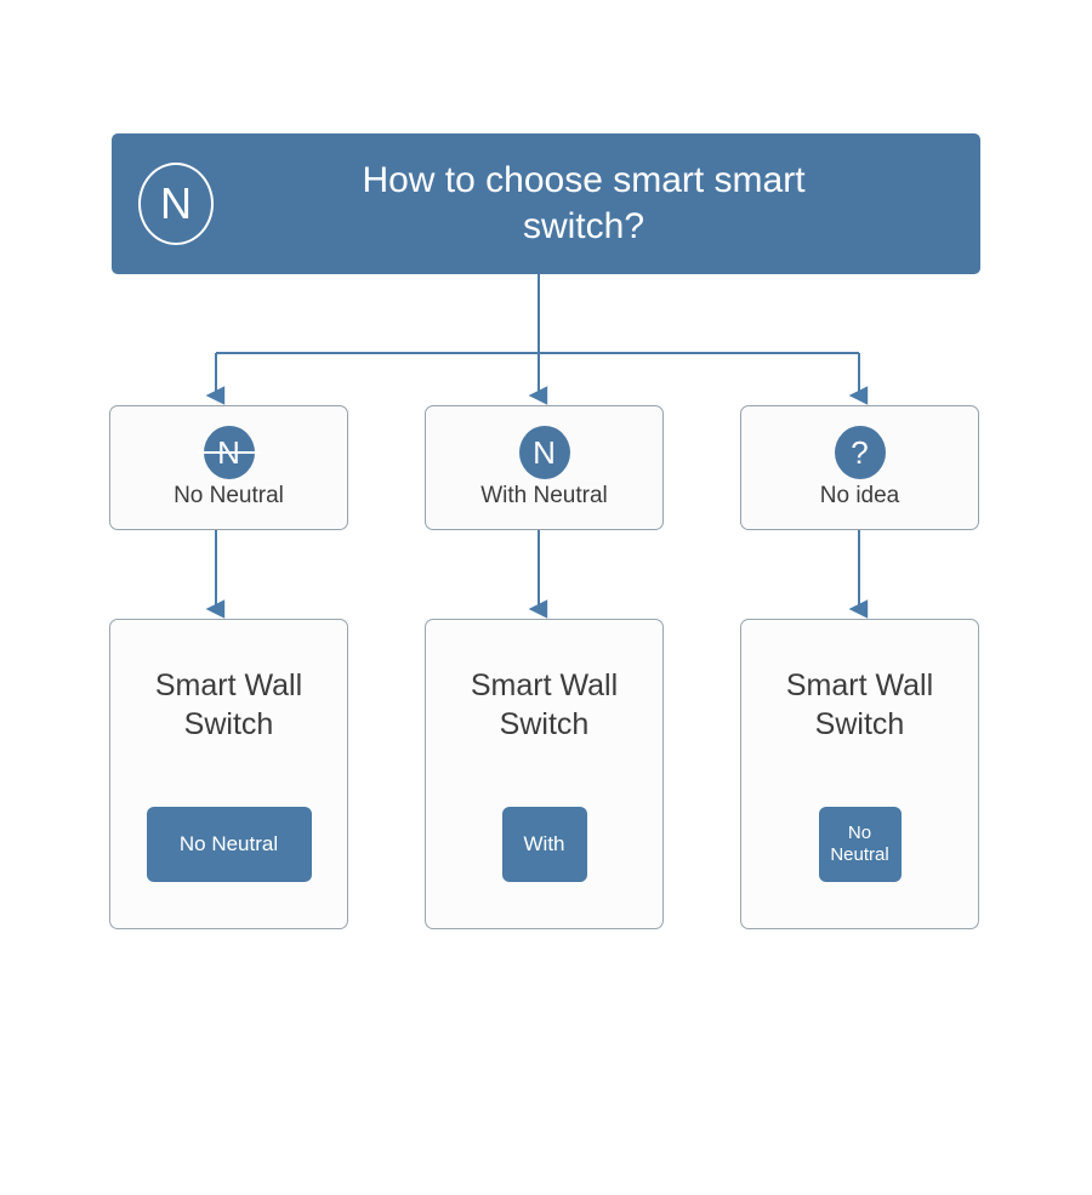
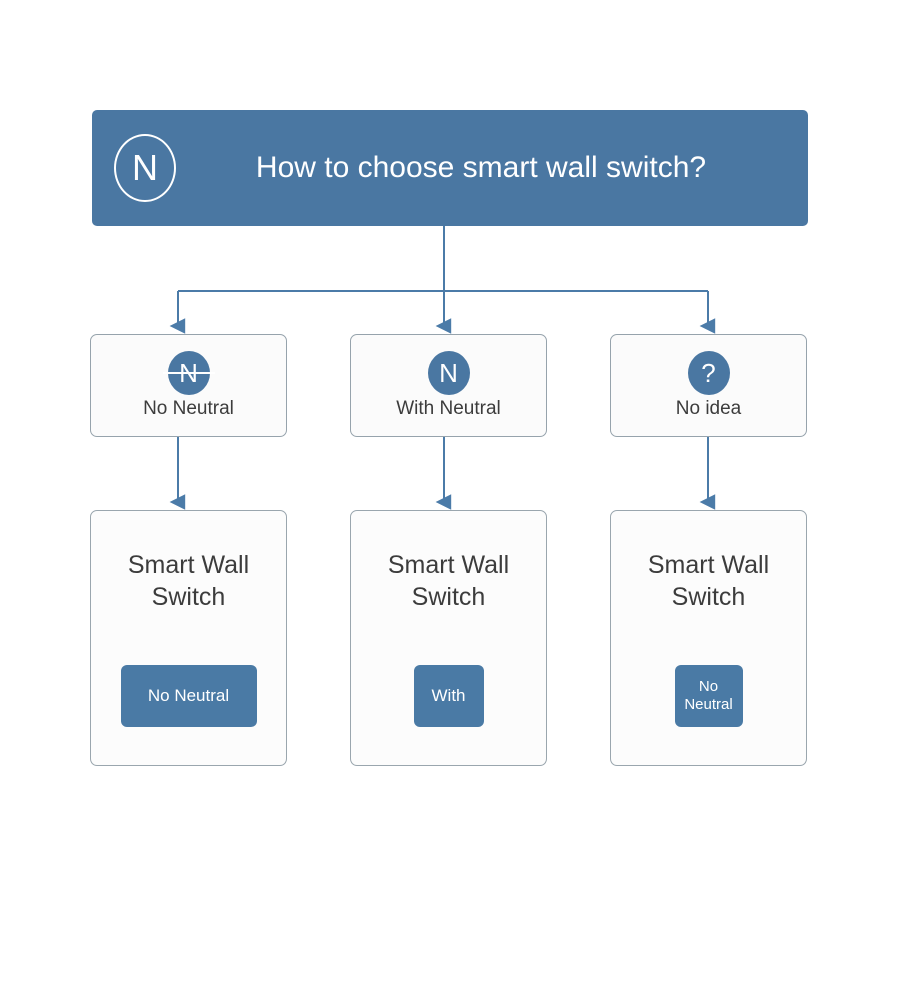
  N
- How to choose smart smart switch?
+ How to choose smart wall switch?
  No Neutral
  N
  With Neutral
  ?
  No idea
  Smart Wall Switch
  No Neutral
  Smart Wall Switch
  With
  Smart Wall Switch
  No Neutral
